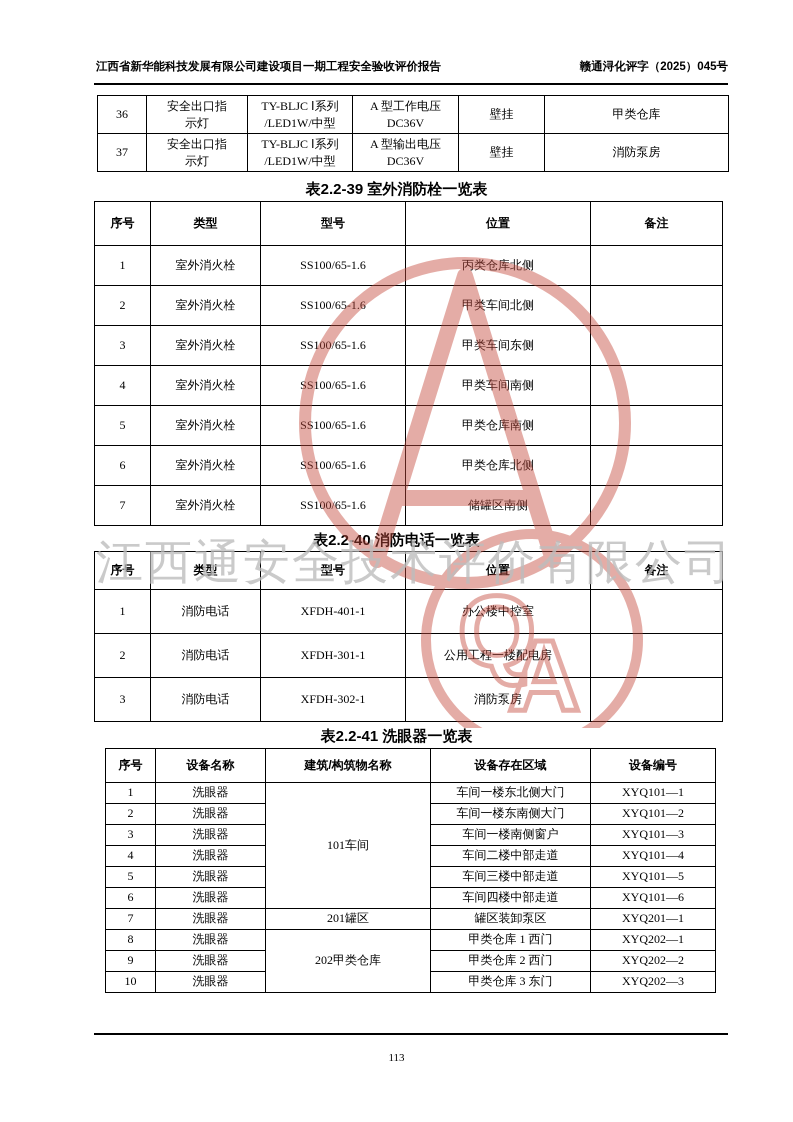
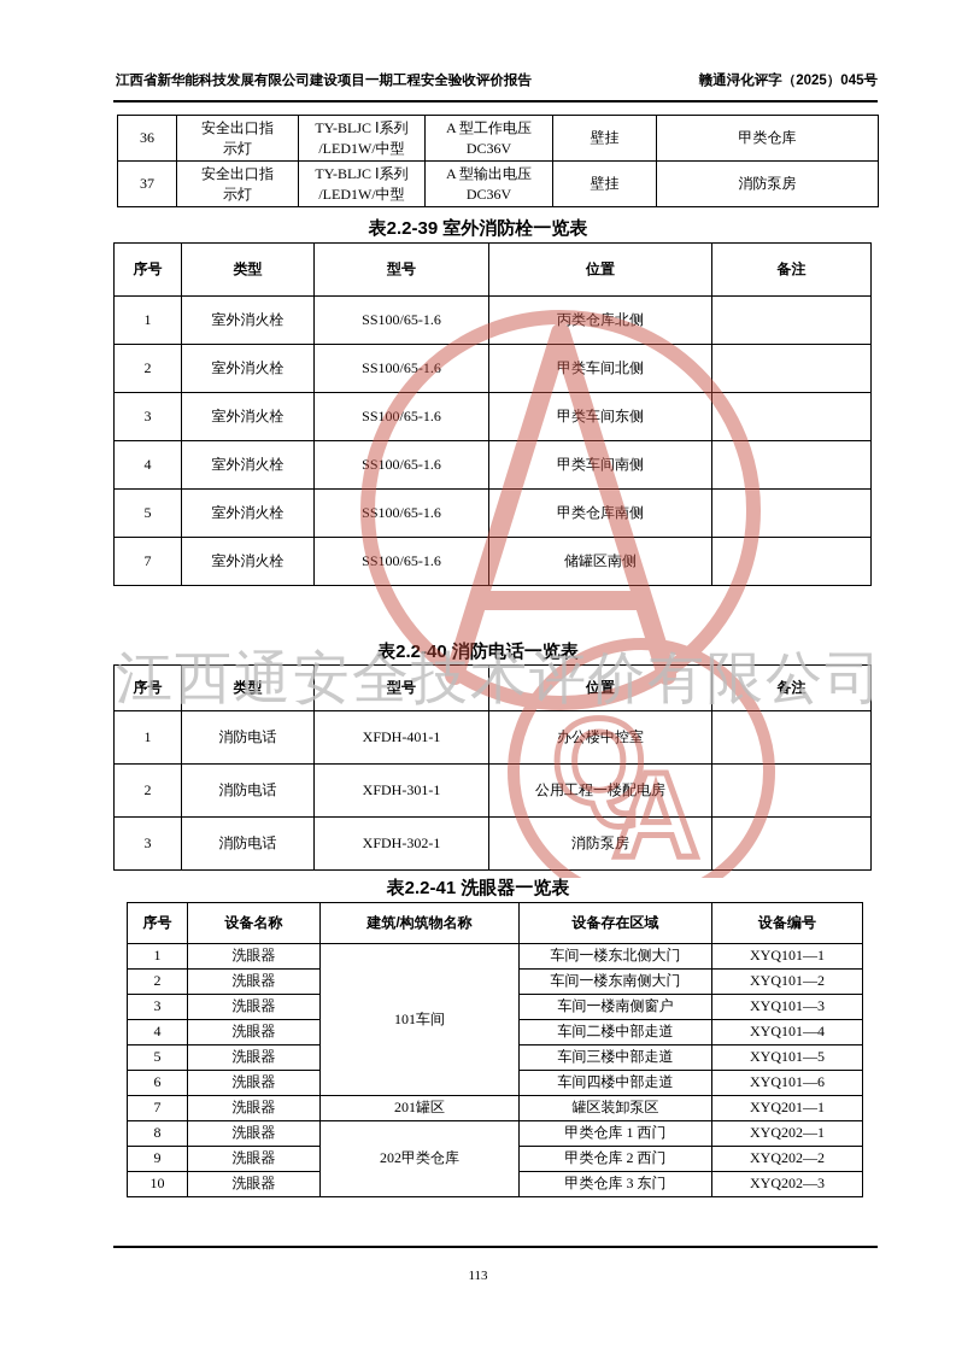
  江西省新华能科技发展有限公司建设项目一期工程安全验收评价报告
  赣通浔化评字（2025）045号
  36	安全出口指 示灯	TY-BLJC Ⅰ系列 /LED1W/中型	A 型工作电压 DC36V	壁挂	甲类仓库
  37	安全出口指 示灯	TY-BLJC Ⅰ系列 /LED1W/中型	A 型输出电压 DC36V	壁挂	消防泵房
  表2.2-39 室外消防栓一览表
  序号	类型	型号	位置	备注
  1	室外消火栓	SS100/65-1.6	丙类仓库北侧
  2	室外消火栓	SS100/65-1.6	甲类车间北侧
  3	室外消火栓	SS100/65-1.6	甲类车间东侧
  4	室外消火栓	SS100/65-1.6	甲类车间南侧
  5	室外消火栓	SS100/65-1.6	甲类仓库南侧
- 6	室外消火栓	SS100/65-1.6	甲类仓库北侧
  7	室外消火栓	SS100/65-1.6	储罐区南侧
  表2.2-40 消防电话一览表
  序号	类型	型号	位置	备注
  1	消防电话	XFDH-401-1	办公楼中控室
  2	消防电话	XFDH-301-1	公用工程一楼配电房
  3	消防电话	XFDH-302-1	消防泵房
  表2.2-41 洗眼器一览表
  序号	设备名称	建筑/构筑物名称	设备存在区域	设备编号
  1	洗眼器	101车间	车间一楼东北侧大门	XYQ101—1
  2	洗眼器	车间一楼东南侧大门	XYQ101—2
  3	洗眼器	车间一楼南侧窗户	XYQ101—3
  4	洗眼器	车间二楼中部走道	XYQ101—4
  5	洗眼器	车间三楼中部走道	XYQ101—5
  6	洗眼器	车间四楼中部走道	XYQ101—6
  7	洗眼器	201罐区	罐区装卸泵区	XYQ201—1
  8	洗眼器	202甲类仓库	甲类仓库 1 西门	XYQ202—1
  9	洗眼器	甲类仓库 2 西门	XYQ202—2
  10	洗眼器	甲类仓库 3 东门	XYQ202—3
  113
  江西通安全技术评价有限公司
  Q
  A
